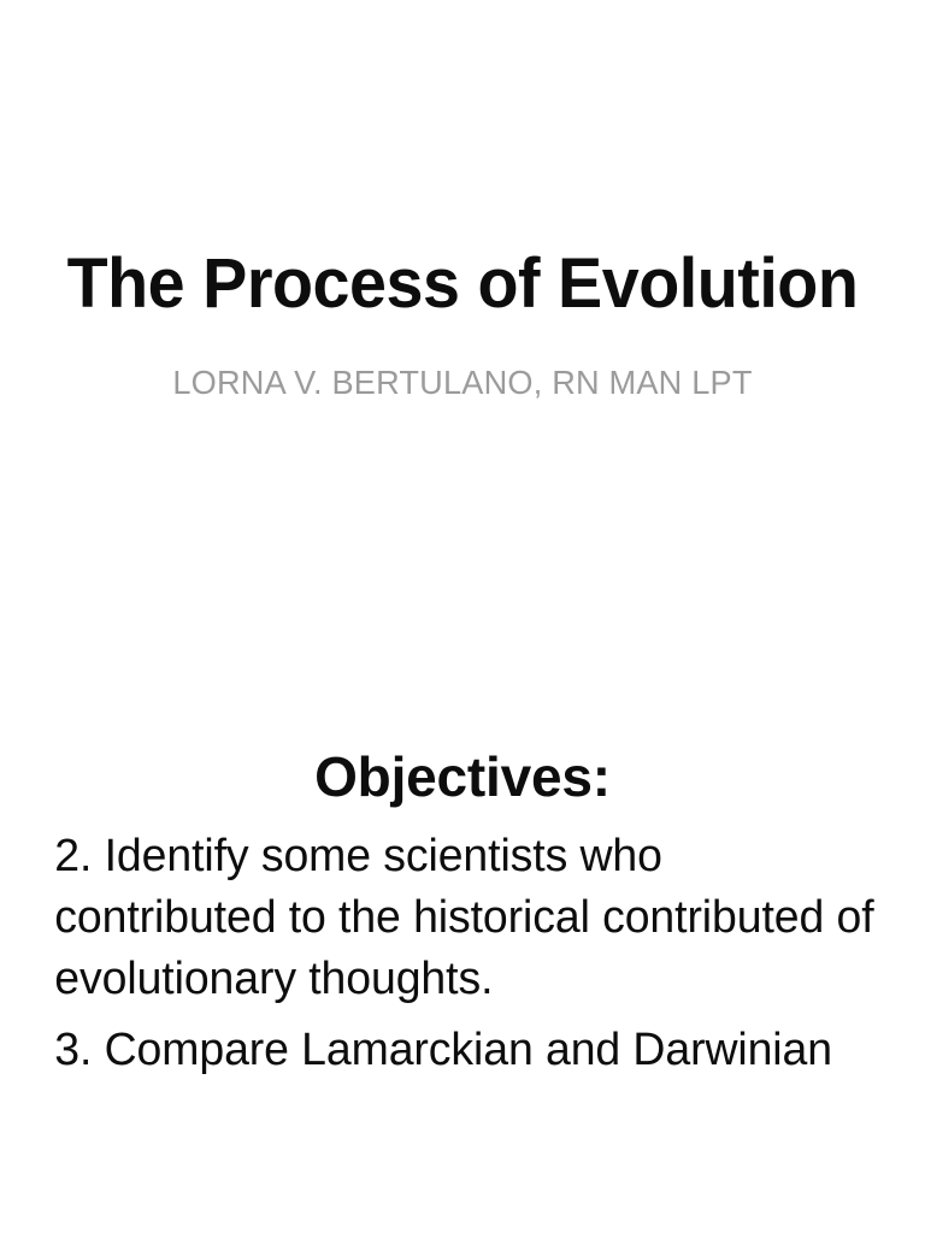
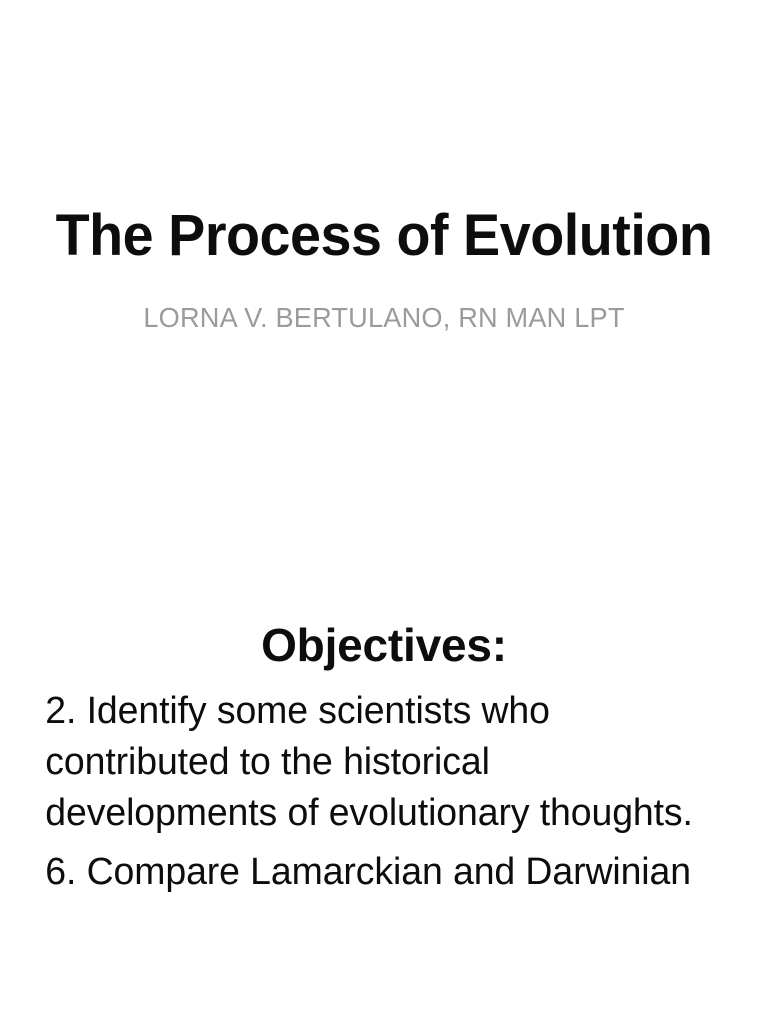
  The Process of Evolution
  LORNA V. BERTULANO, RN MAN LPT
  Objectives:
- 2. Identify some scientists who contributed to the historical contributed of evolutionary thoughts.
+ 2. Identify some scientists who contributed to the historical developments of evolutionary thoughts.
- 3. Compare Lamarckian and Darwinian
+ 6. Compare Lamarckian and Darwinian
